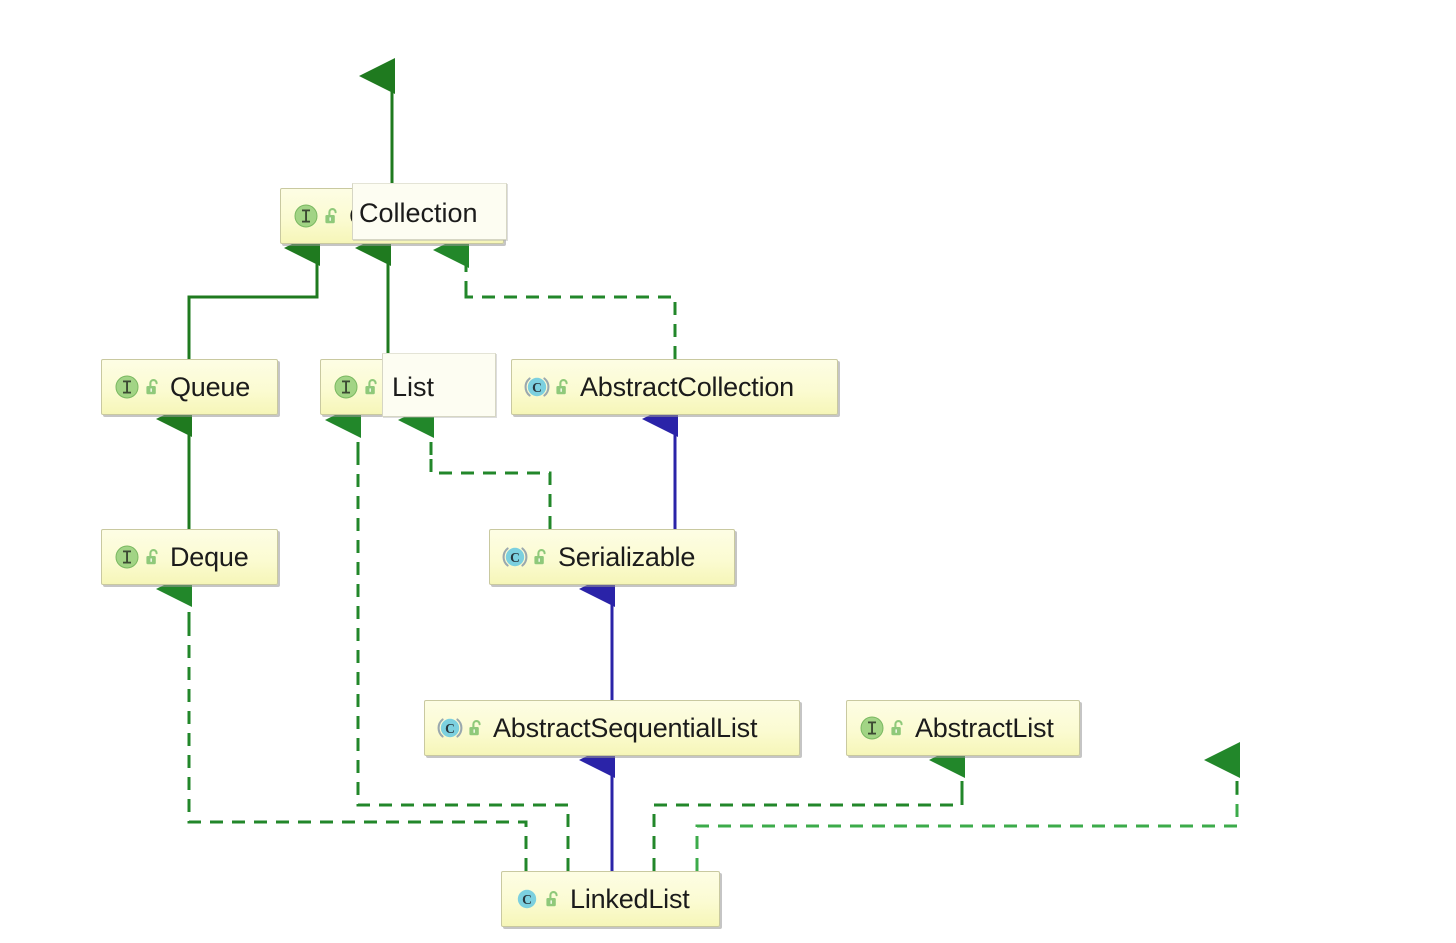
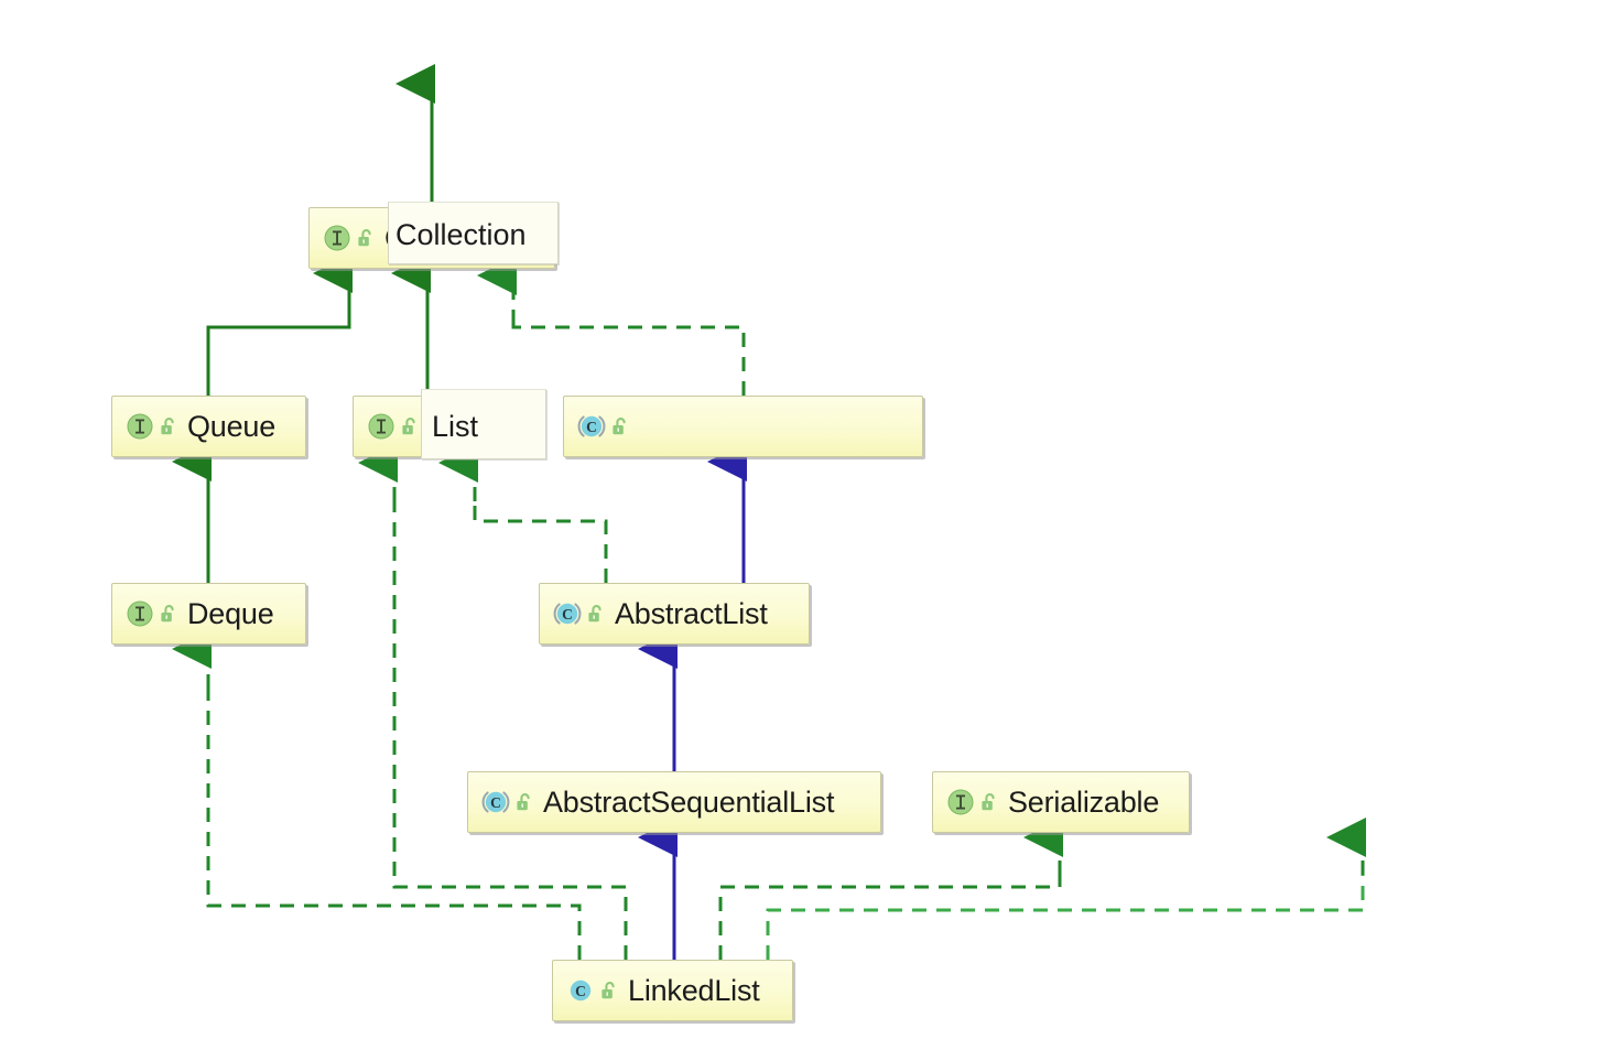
  Queue
  C
- AbstractCollection
  Deque
  C
- Serializable
+ AbstractList
  C
  AbstractSequentialList
- AbstractList
+ Serializable
  C
  LinkedList
  Collection
  List
